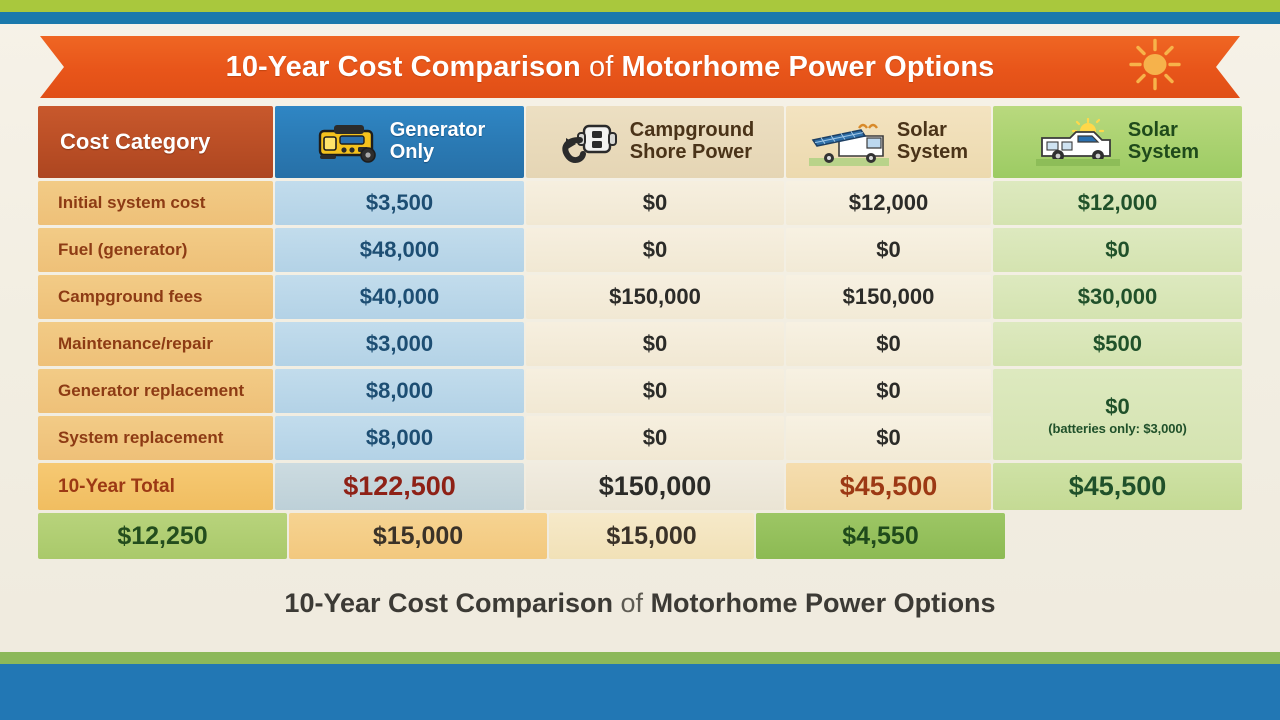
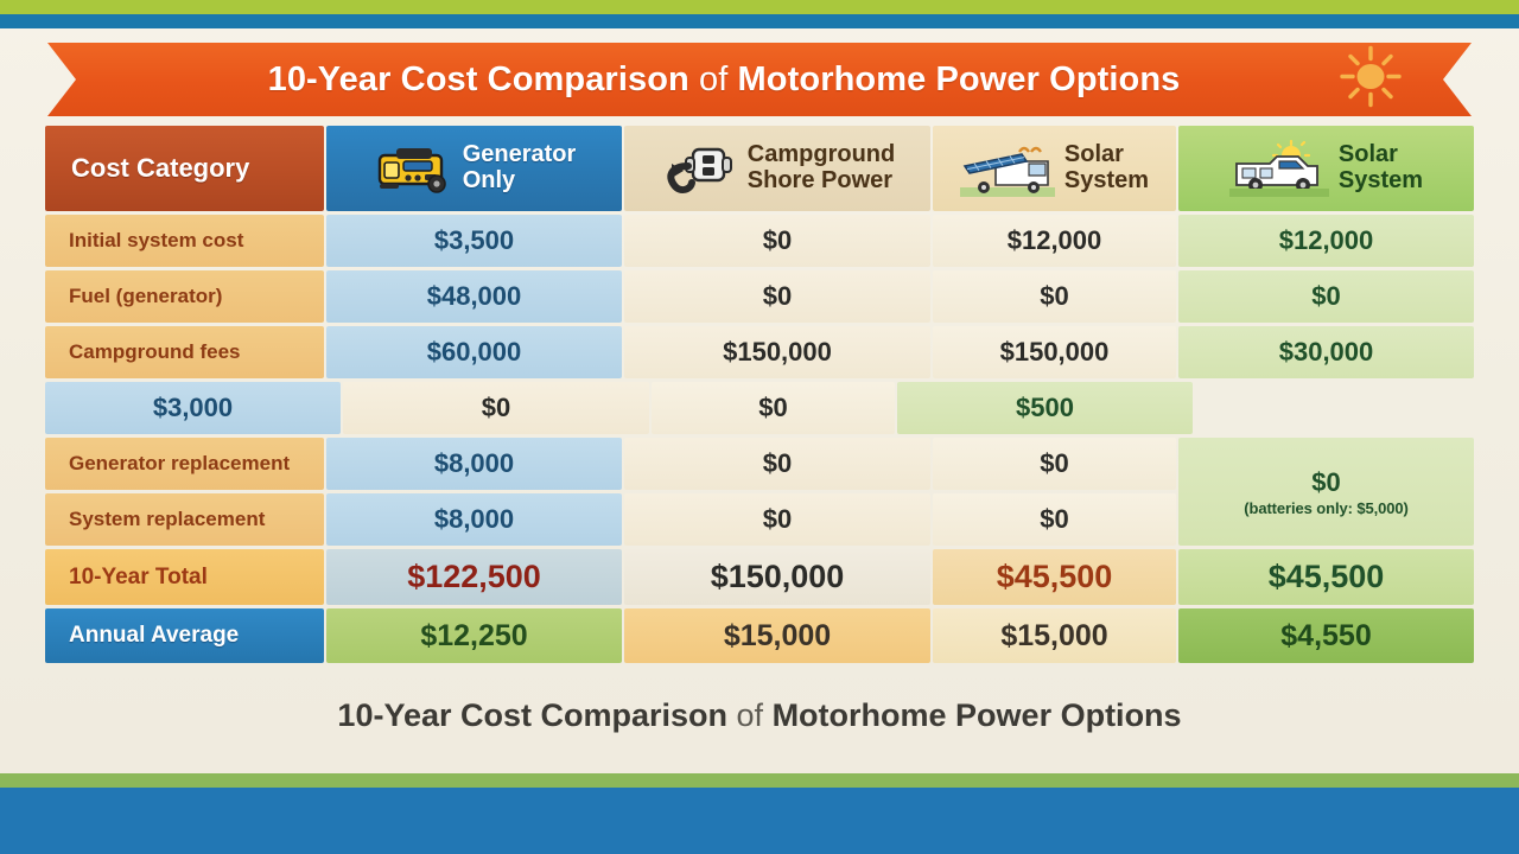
  10-Year Cost Comparison of Motorhome Power Options
  Cost Category
  Generator
  Only
  Campground
  Shore Power
  Solar
  System
  Solar
  System
  Initial system cost
  $3,500
  $0
  $12,000
  $12,000
  Fuel (generator)
  $48,000
  $0
  $0
  $0
  Campground fees
- $40,000
+ $60,000
  $150,000
  $150,000
  $30,000
- Maintenance/repair
  $3,000
  $0
  $0
  $500
  Generator replacement
  $8,000
  $0
  $0
  System replacement
  $8,000
  $0
  $0
  $0
- (batteries only: $3,000)
+ (batteries only: $5,000)
  10-Year Total
  $122,500
  $150,000
  $45,500
  $45,500
+ Annual Average
  $12,250
  $15,000
  $15,000
  $4,550
  10-Year Cost Comparison of Motorhome Power Options
